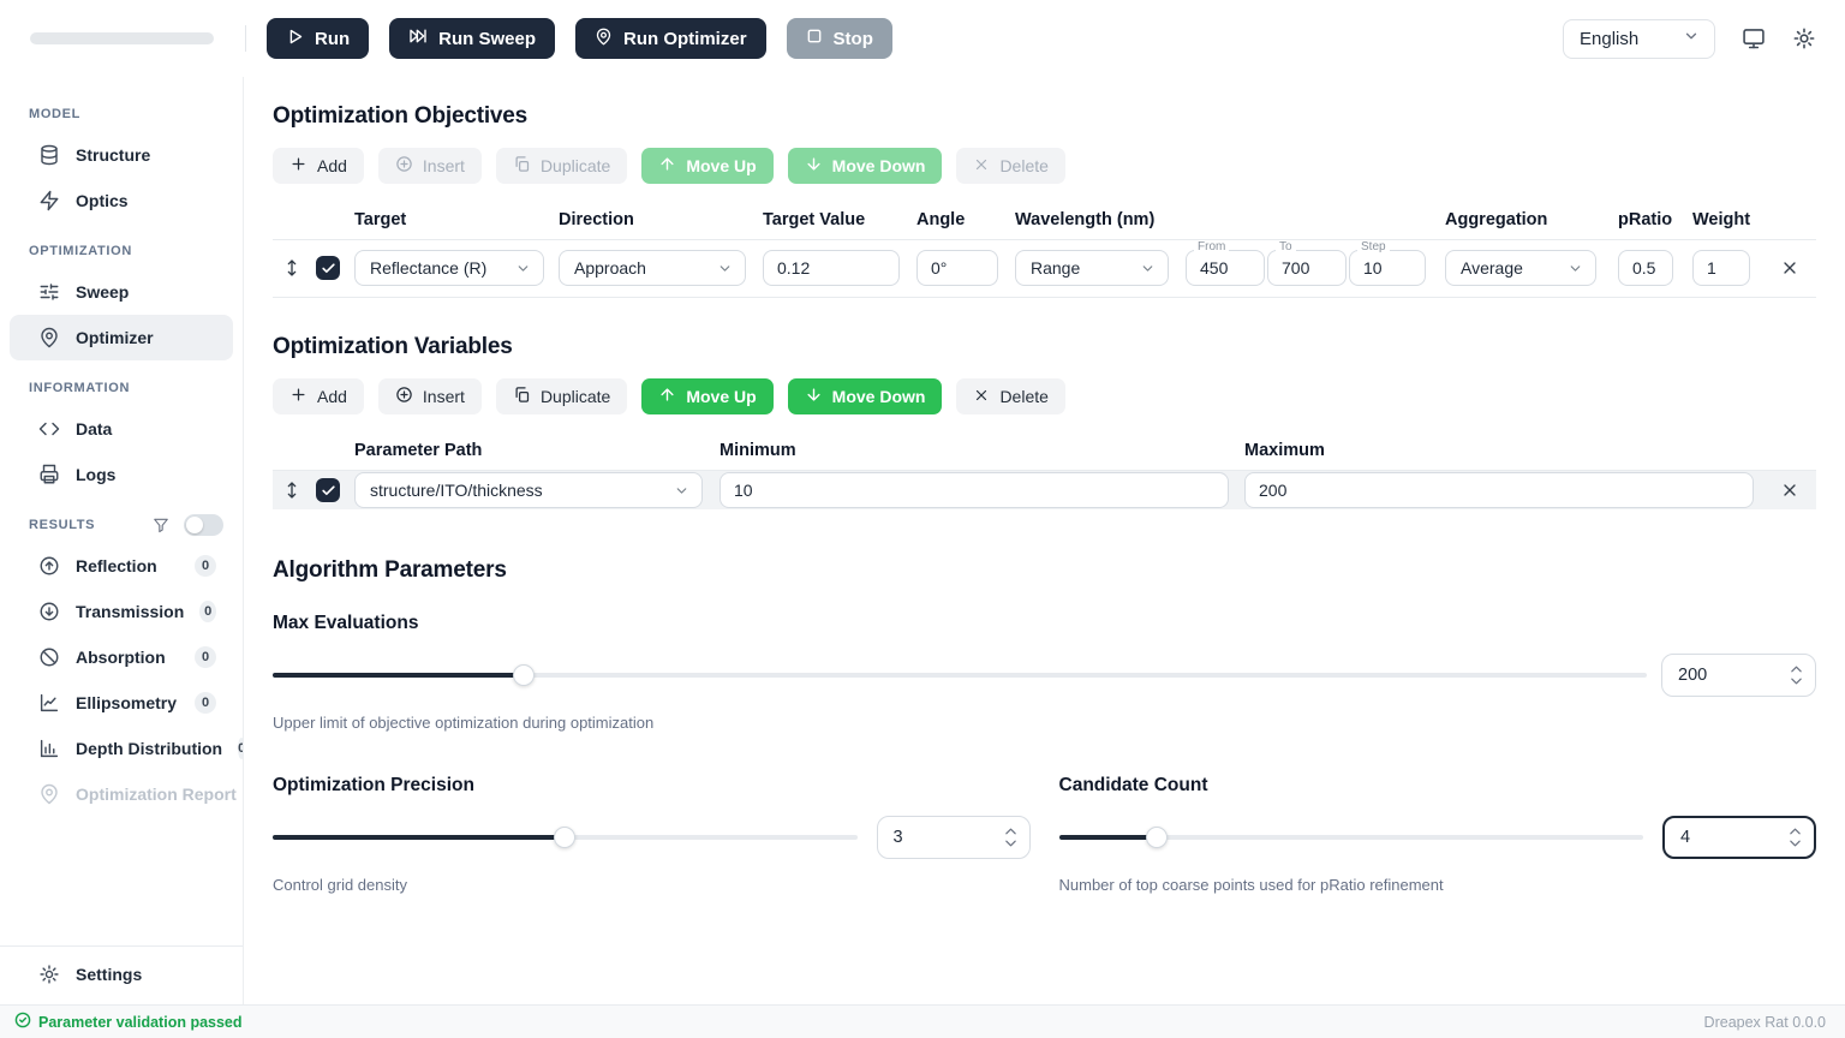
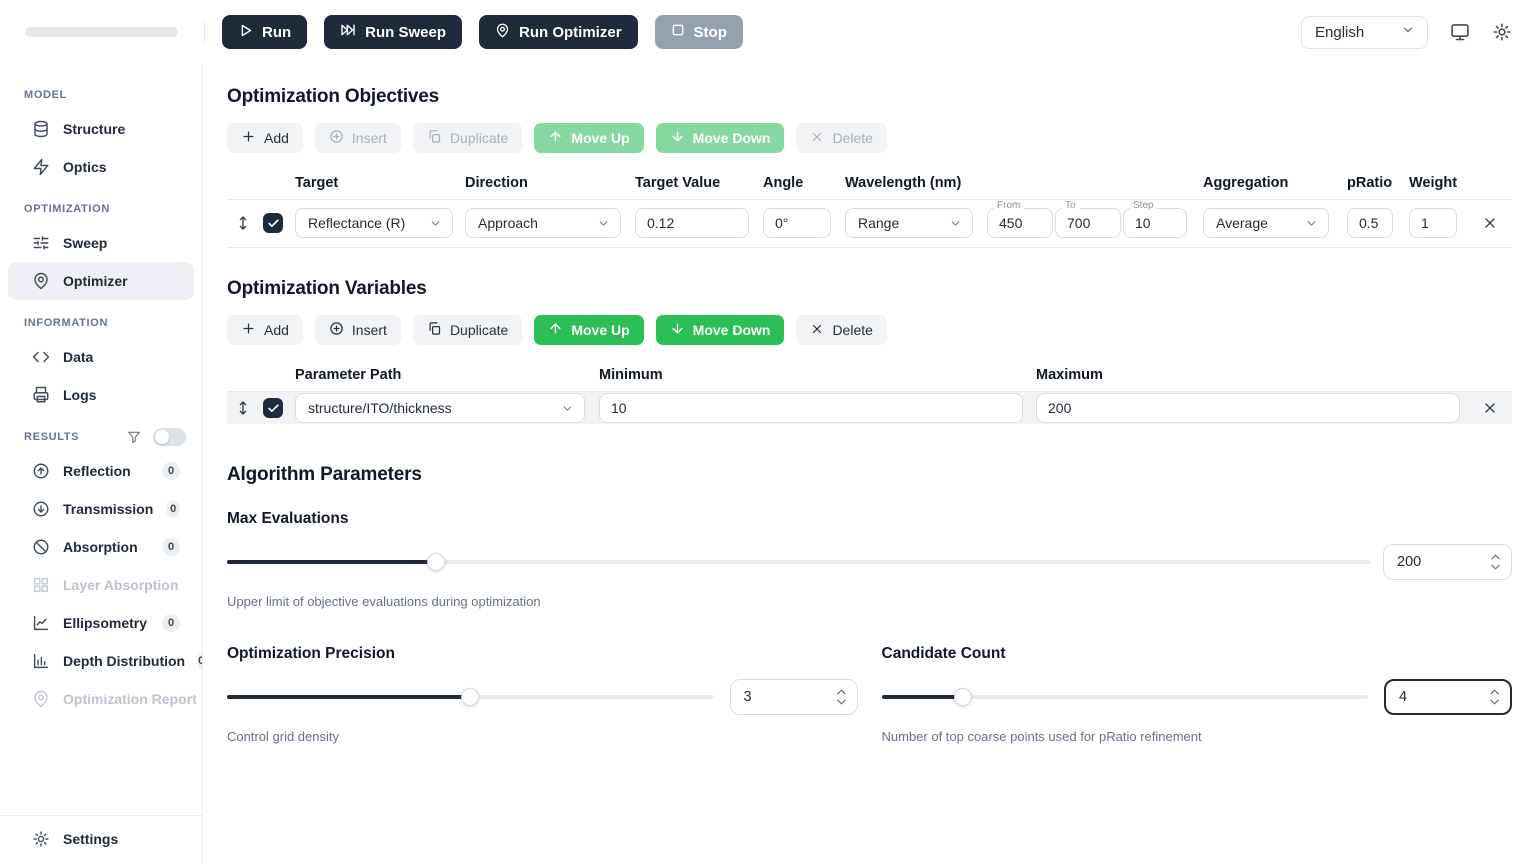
  Run
  Run Sweep
  Run Optimizer
  Stop
  English
  MODEL
  Structure
  Optics
  OPTIMIZATION
  Sweep
  Optimizer
  INFORMATION
  Data
  Logs
  RESULTS
  Reflection
  0
  Transmission
  0
  Absorption
  0
+ Layer Absorption
  Ellipsometry
  0
  Depth Distribution
  0
  Optimization Report
  Settings
  Optimization Objectives
  Add
  Insert
  Duplicate
  Move Up
  Move Down
  Delete
  Target
  Direction
  Target Value
  Angle
  Wavelength (nm)
  Aggregation
  pRatio
  Weight
  Reflectance (R)
  Approach
  0.12
  0°
  Range
  From
  450
  To
  700
  Step
  10
  Average
  0.5
  1
  Optimization Variables
  Add
  Insert
  Duplicate
  Move Up
  Move Down
  Delete
  Parameter Path
  Minimum
  Maximum
  structure/ITO/thickness
  10
  200
  Algorithm Parameters
  Max Evaluations
  200
- Upper limit of objective optimization during optimization
+ Upper limit of objective evaluations during optimization
  Optimization Precision
  3
  Control grid density
  Candidate Count
  4
  Number of top coarse points used for pRatio refinement
- Parameter validation passed
- Dreapex Rat 0.0.0
